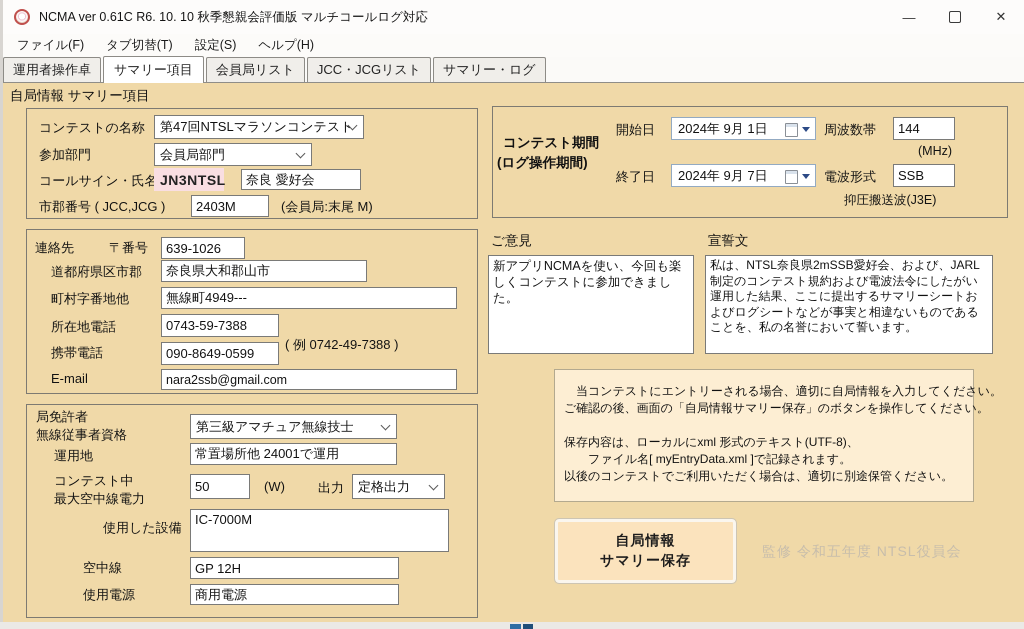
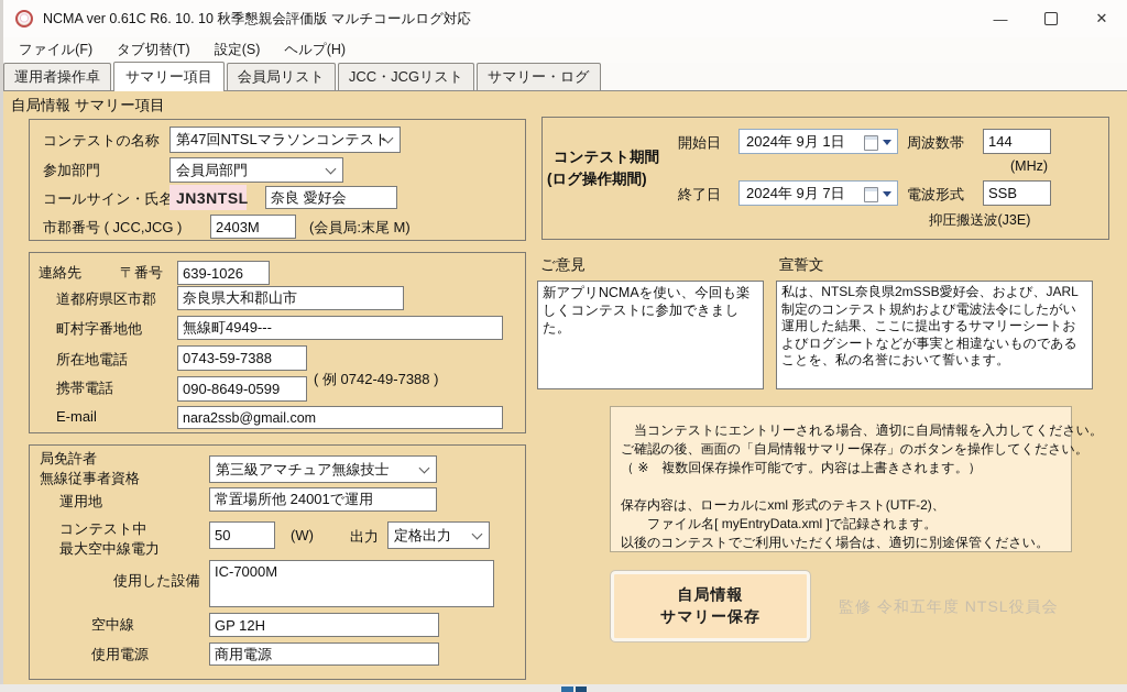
  NCMA ver 0.61C R6. 10. 10 秋季懇親会評価版 マルチコールログ対応
  —
  ✕
  ファイル(F)
  タブ切替(T)
  設定(S)
  ヘルプ(H)
  運用者操作卓
  サマリー項目
  会員局リスト
  JCC・JCGリスト
  サマリー・ログ
  自局情報 サマリー項目
  コンテストの名称
  第47回NTSLマラソンコンテスト
  参加部門
  会員局部門
  コールサイン・氏名
  JN3NTSL
  奈良 愛好会
  市郡番号 ( JCC,JCG )
  2403M
  (会員局:末尾 M)
  連絡先
  〒番号
  639-1026
  道都府県区市郡
  奈良県大和郡山市
  町村字番地他
  無線町4949---
  所在地電話
  0743-59-7388
  携帯電話
  090-8649-0599
  ( 例 0742-49-7388 )
  E-mail
  nara2ssb@gmail.com
  局免許者
  無線従事者資格
  第三級アマチュア無線技士
  運用地
  常置場所他 24001で運用
  コンテスト中
  最大空中線電力
  50
  (W)
  出力
  定格出力
  使用した設備
  IC-7000M
  空中線
  GP 12H
  使用電源
  商用電源
  コンテスト期間
  (ログ操作期間)
  開始日
  2024年 9月 1日
  終了日
  2024年 9月 7日
  周波数帯
  144
  (MHz)
  電波形式
  SSB
  抑圧搬送波(J3E)
  ご意見
  宣誓文
  当コンテストにエントリーされる場合、適切に自局情報を入力してください。
  ご確認の後、画面の「自局情報サマリー保存」のボタンを操作してください。
+ （ ※ 複数回保存操作可能です。内容は上書きされます。）
- 保存内容は、ローカルにxml 形式のテキスト(UTF-8)、
+ 保存内容は、ローカルにxml 形式のテキスト(UTF-2)、
  ファイル名[ myEntryData.xml ]で記録されます。
  以後のコンテストでご利用いただく場合は、適切に別途保管ください。
  自局情報
  サマリー保存
  監修 令和五年度 NTSL役員会
